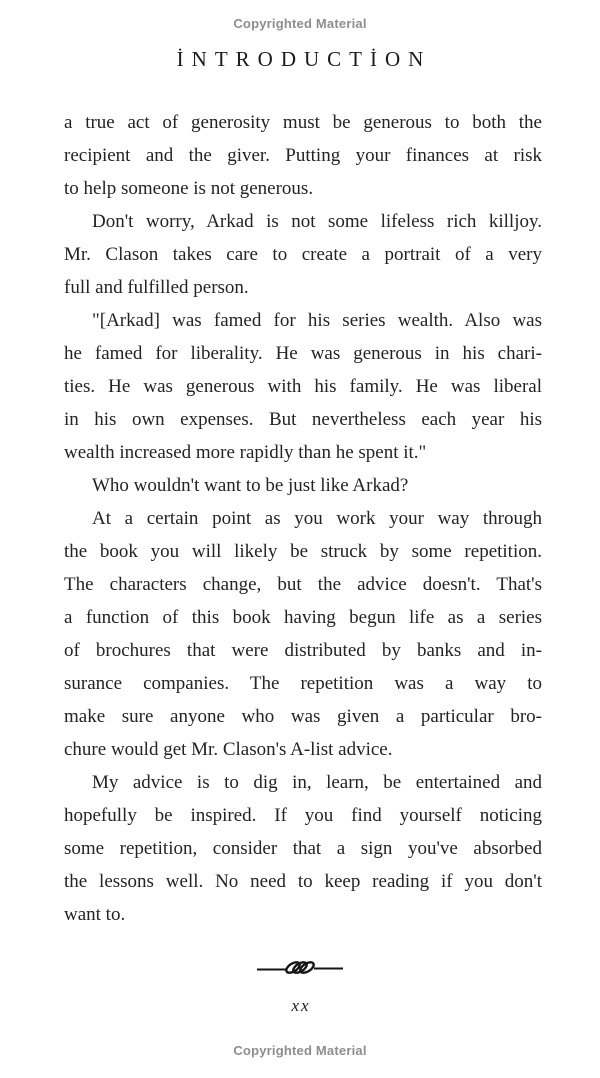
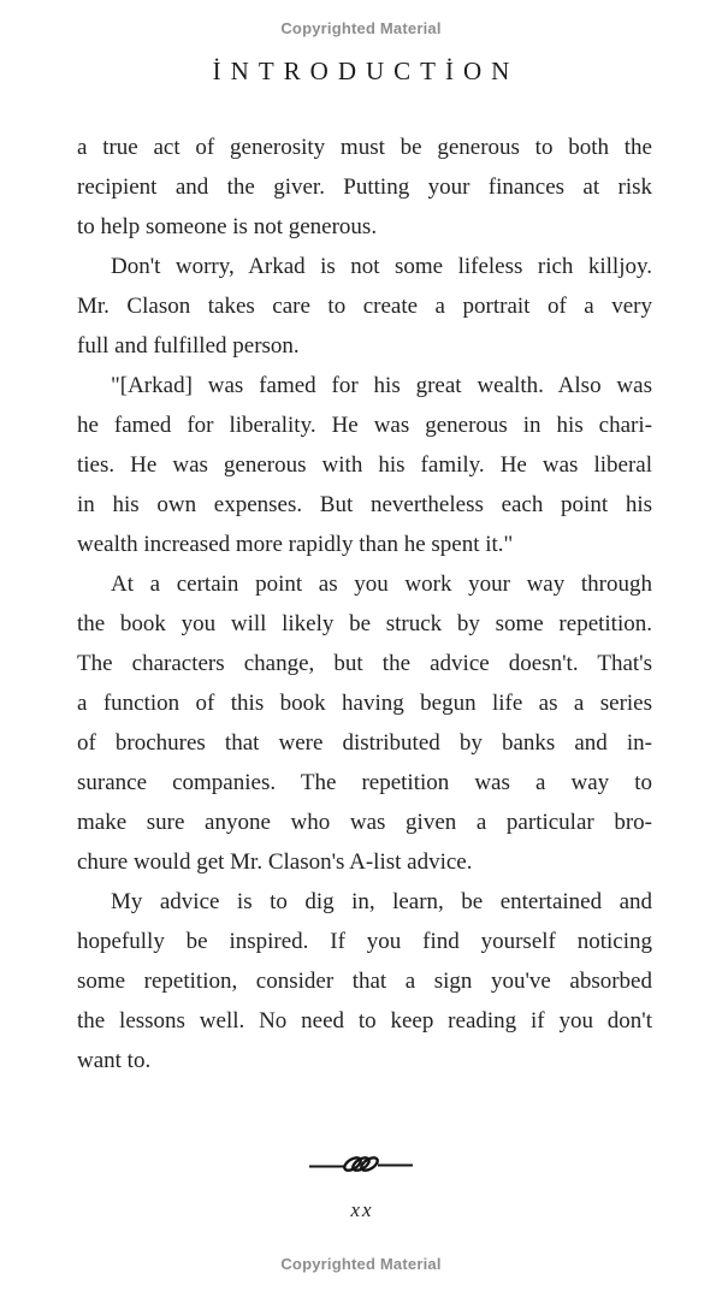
  Copyrighted Material
  İNTRODUCTİON
  a true act of generosity must be generous to both the
  recipient and the giver. Putting your finances at risk
  to help someone is not generous.
  Don't worry, Arkad is not some lifeless rich killjoy.
  Mr. Clason takes care to create a portrait of a very
  full and fulfilled person.
- "[Arkad] was famed for his series wealth. Also was
+ "[Arkad] was famed for his great wealth. Also was
  he famed for liberality. He was generous in his chari-
  ties. He was generous with his family. He was liberal
- in his own expenses. But nevertheless each year his
+ in his own expenses. But nevertheless each point his
  wealth increased more rapidly than he spent it."
- Who wouldn't want to be just like Arkad?
  At a certain point as you work your way through
  the book you will likely be struck by some repetition.
  The characters change, but the advice doesn't. That's
  a function of this book having begun life as a series
  of brochures that were distributed by banks and in-
  surance companies. The repetition was a way to
  make sure anyone who was given a particular bro-
  chure would get Mr. Clason's A-list advice.
  My advice is to dig in, learn, be entertained and
  hopefully be inspired. If you find yourself noticing
  some repetition, consider that a sign you've absorbed
  the lessons well. No need to keep reading if you don't
  want to.
  xx
  Copyrighted Material
